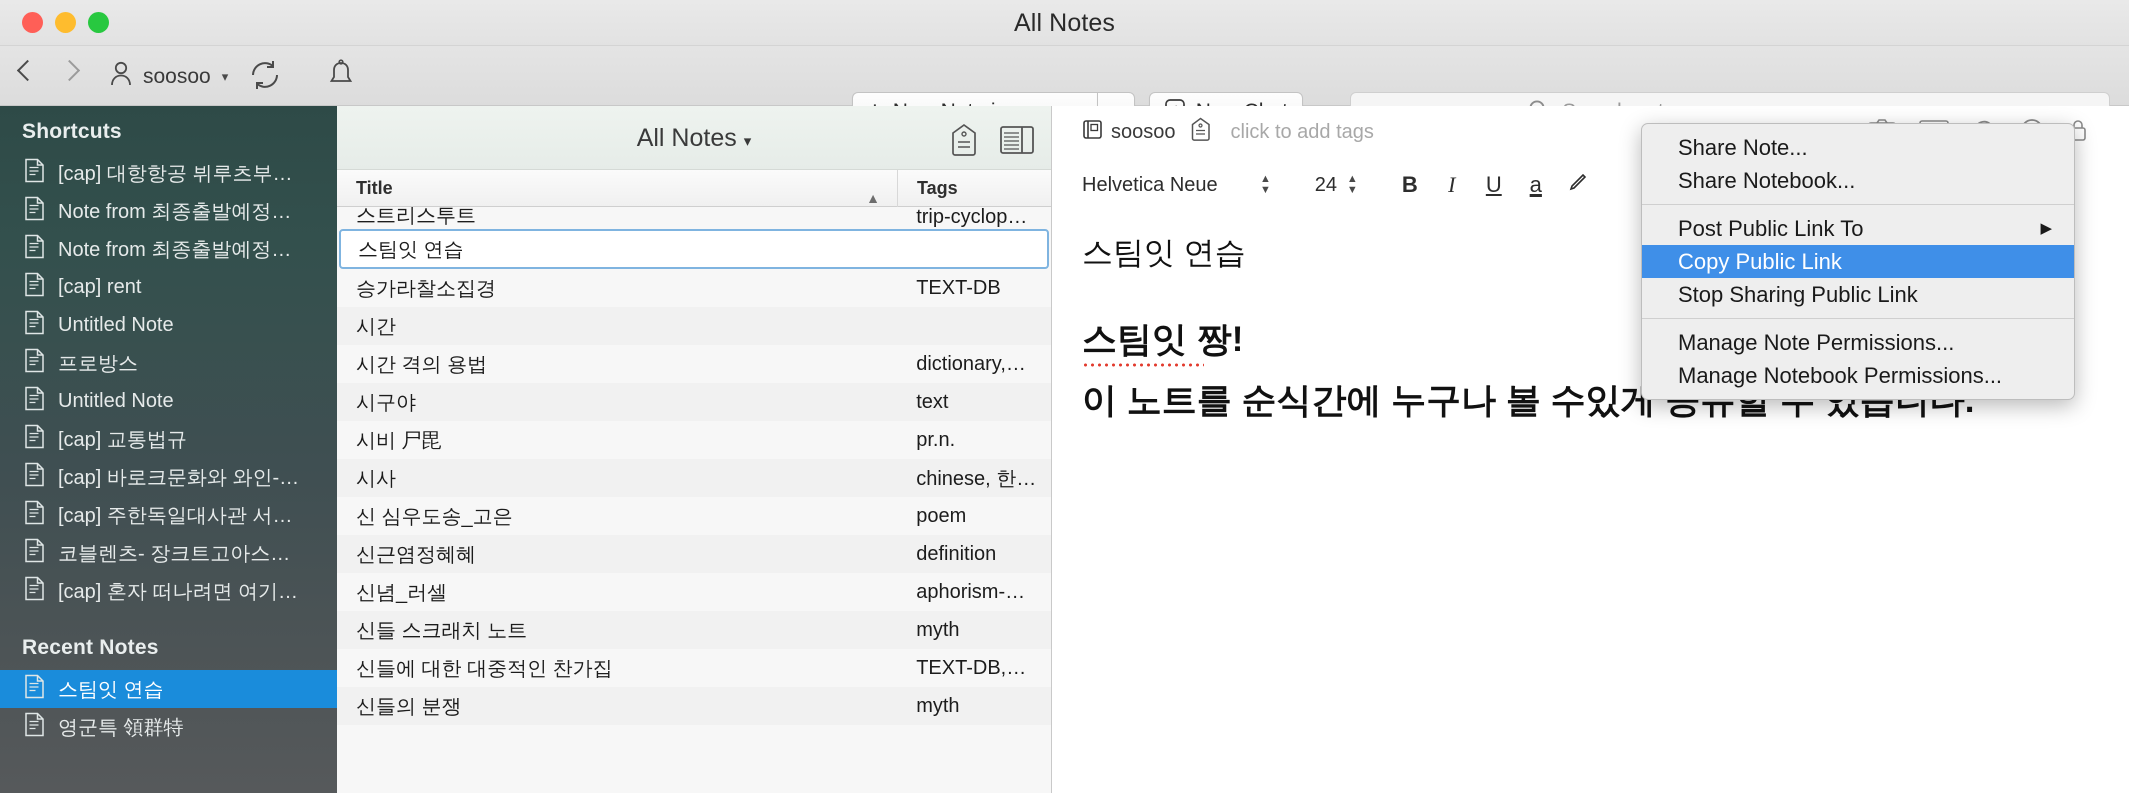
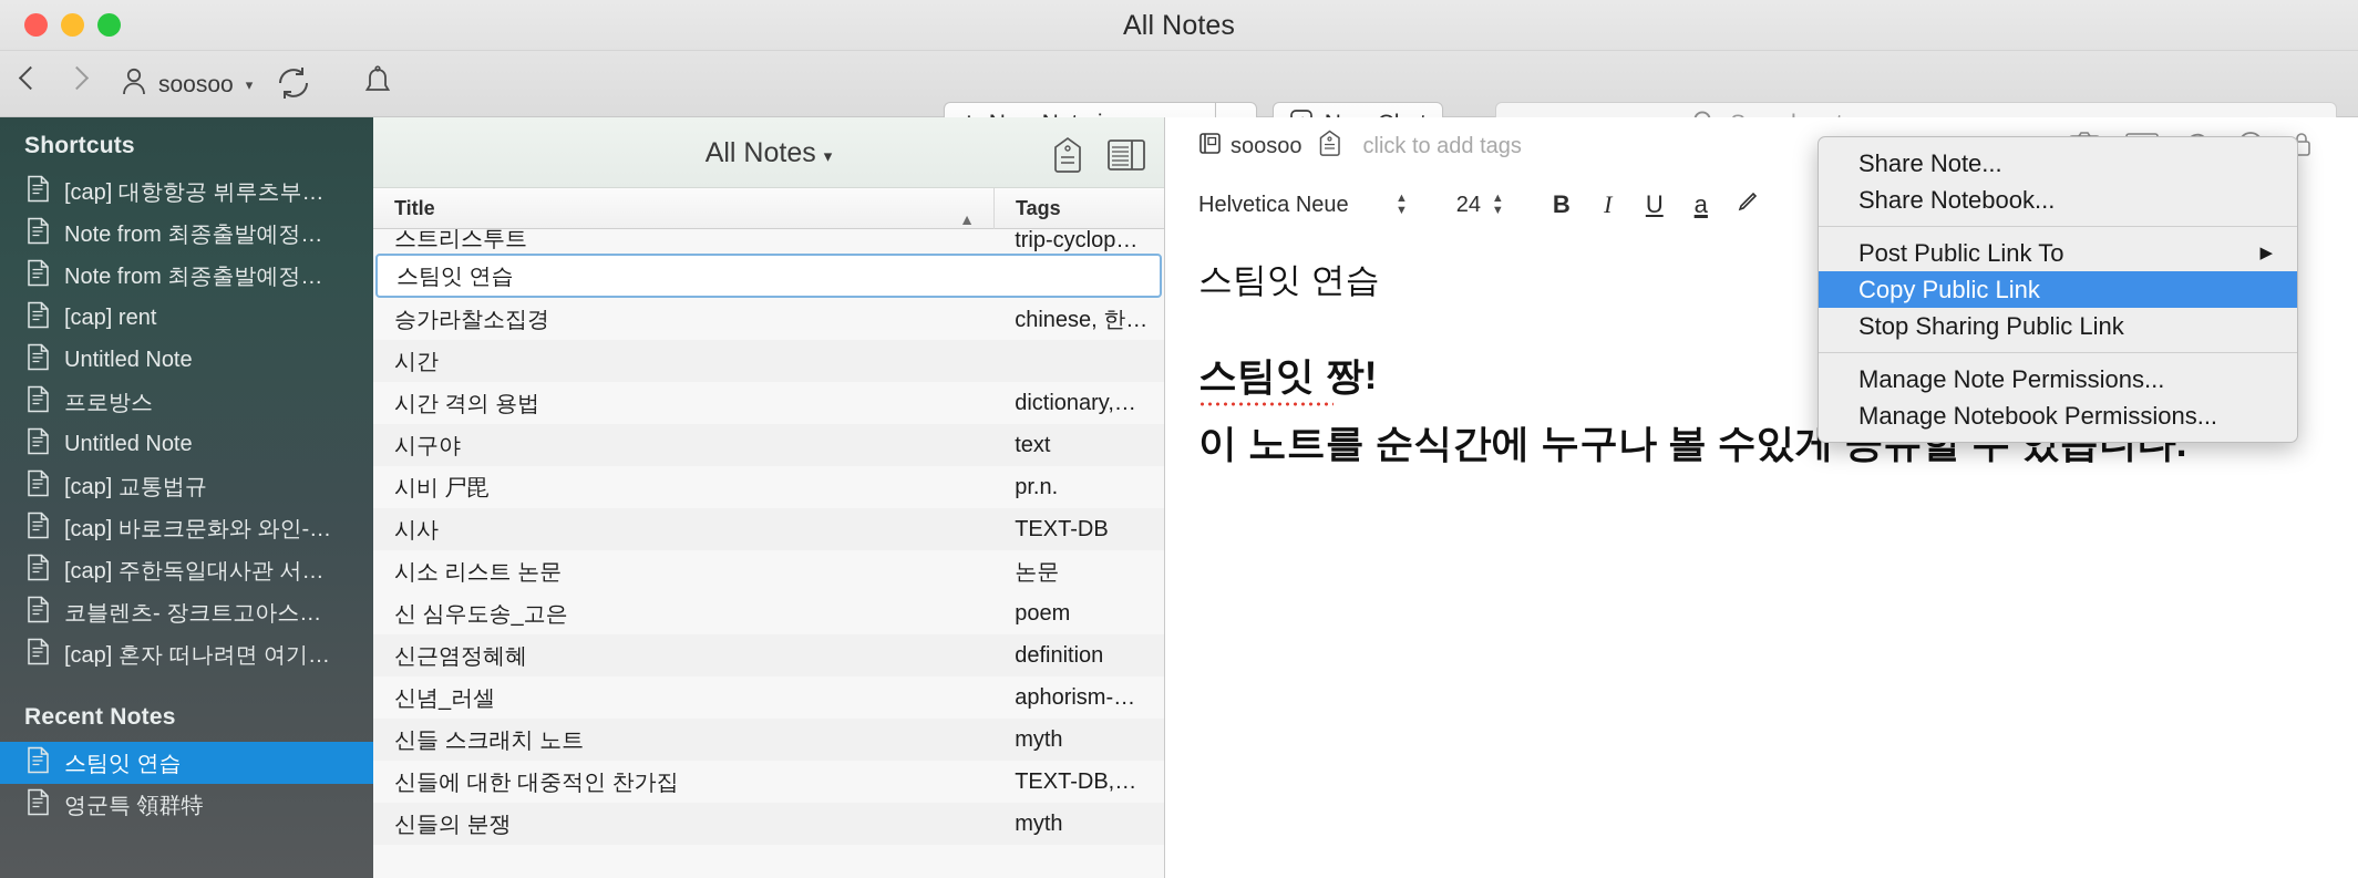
  All Notes
  soosoo
  ▾
  Shortcuts
  [cap] 대항항공 뷔루츠부…
  Note from 최종출발예정…
  Note from 최종출발예정…
  [cap] rent
  Untitled Note
  프로방스
  Untitled Note
  [cap] 교통법규
  [cap] 바로크문화와 와인-…
  [cap] 주한독일대사관 서…
  코블렌츠- 장크트고아스…
  [cap] 혼자 떠나려면 여기…
  Recent Notes
  스팀잇 연습
  영군특 領群特
  All Notes ▾
  Title
  ▲
  Tags
  스트리스투트
  trip-cyclop…
  스팀잇 연습
  승가라찰소집경
- TEXT-DB
+ chinese, 한…
  시간
  시간 격의 용법
  dictionary,…
  시구야
  text
  시비 尸毘
  pr.n.
  시사
- chinese, 한…
+ TEXT-DB
+ 시소 리스트 논문
+ 논문
  신 심우도송_고은
  poem
  신근염정혜혜
  definition
  신념_러셀
  aphorism-…
  신들 스크래치 노트
  myth
  신들에 대한 대중적인 찬가집
  TEXT-DB,…
  신들의 분쟁
  myth
  soosoo
  click to add tags
  Helvetica Neue
  ▲
  ▼
  24
  ▲
  ▼
  B
  I
  U
  a
  스팀잇 연습
  스팀잇 짱!
  이 노트를 순식간에 누구나 볼 수있게 공유할 수 있습니다.
  Share Note...
  Share Notebook...
  Post Public Link To
  ▶
  Copy Public Link
  Stop Sharing Public Link
  Manage Note Permissions...
  Manage Notebook Permissions...
